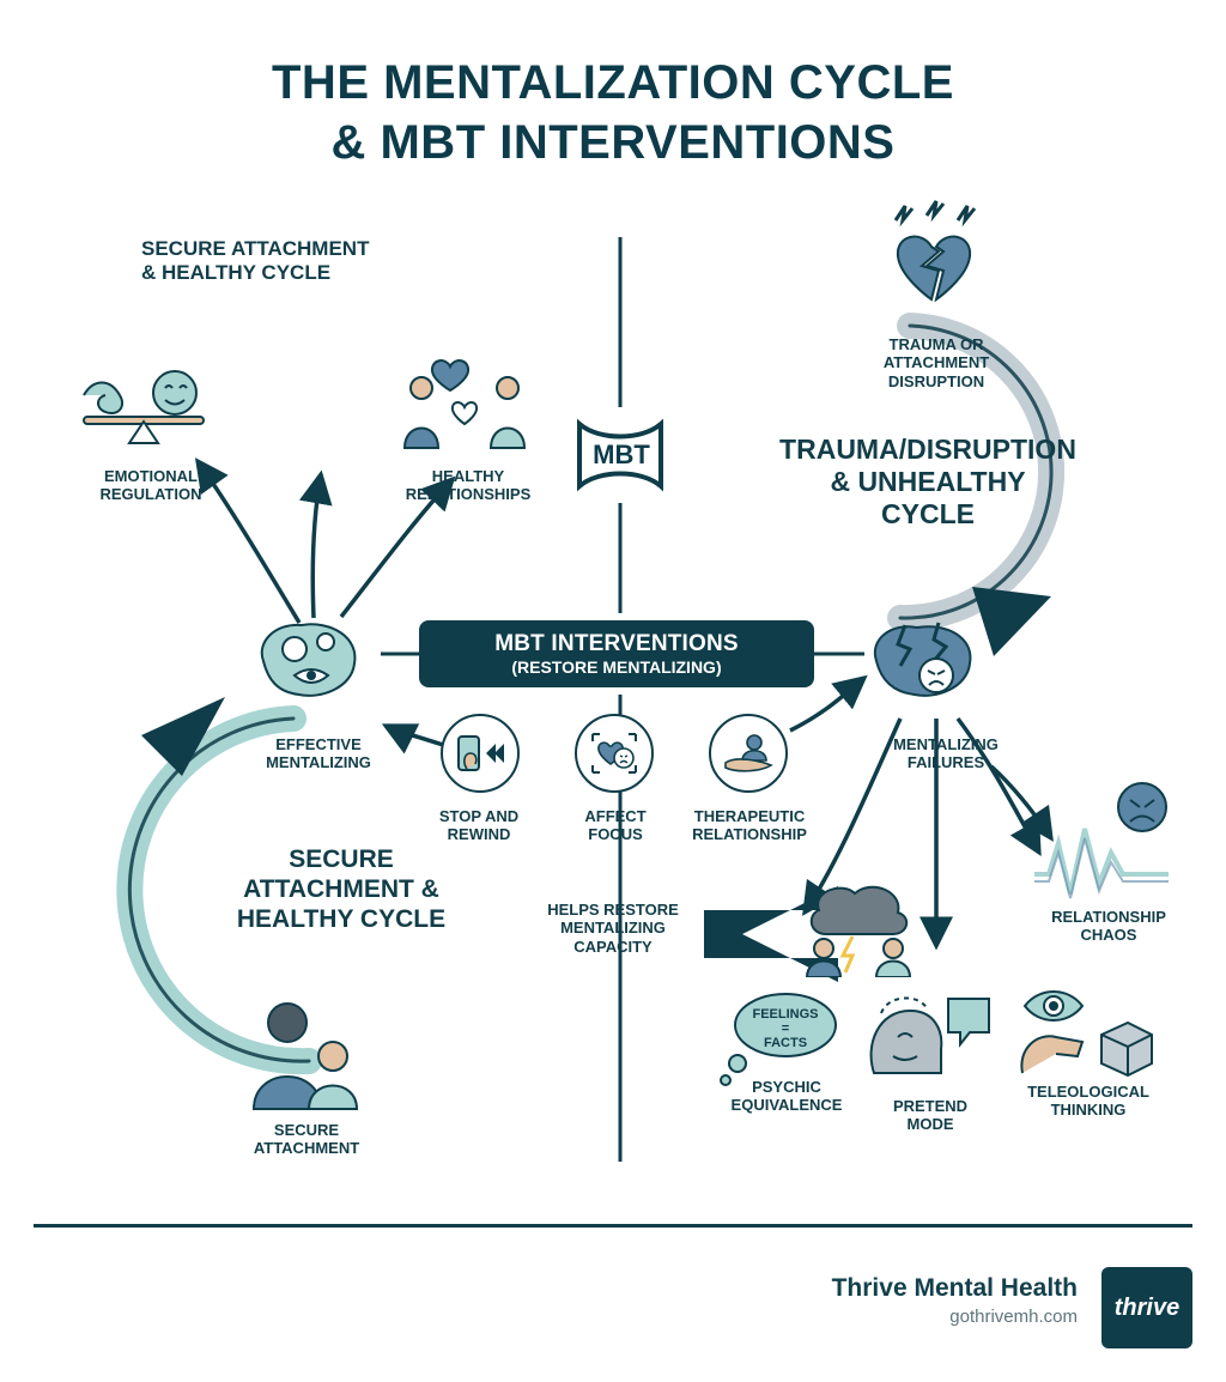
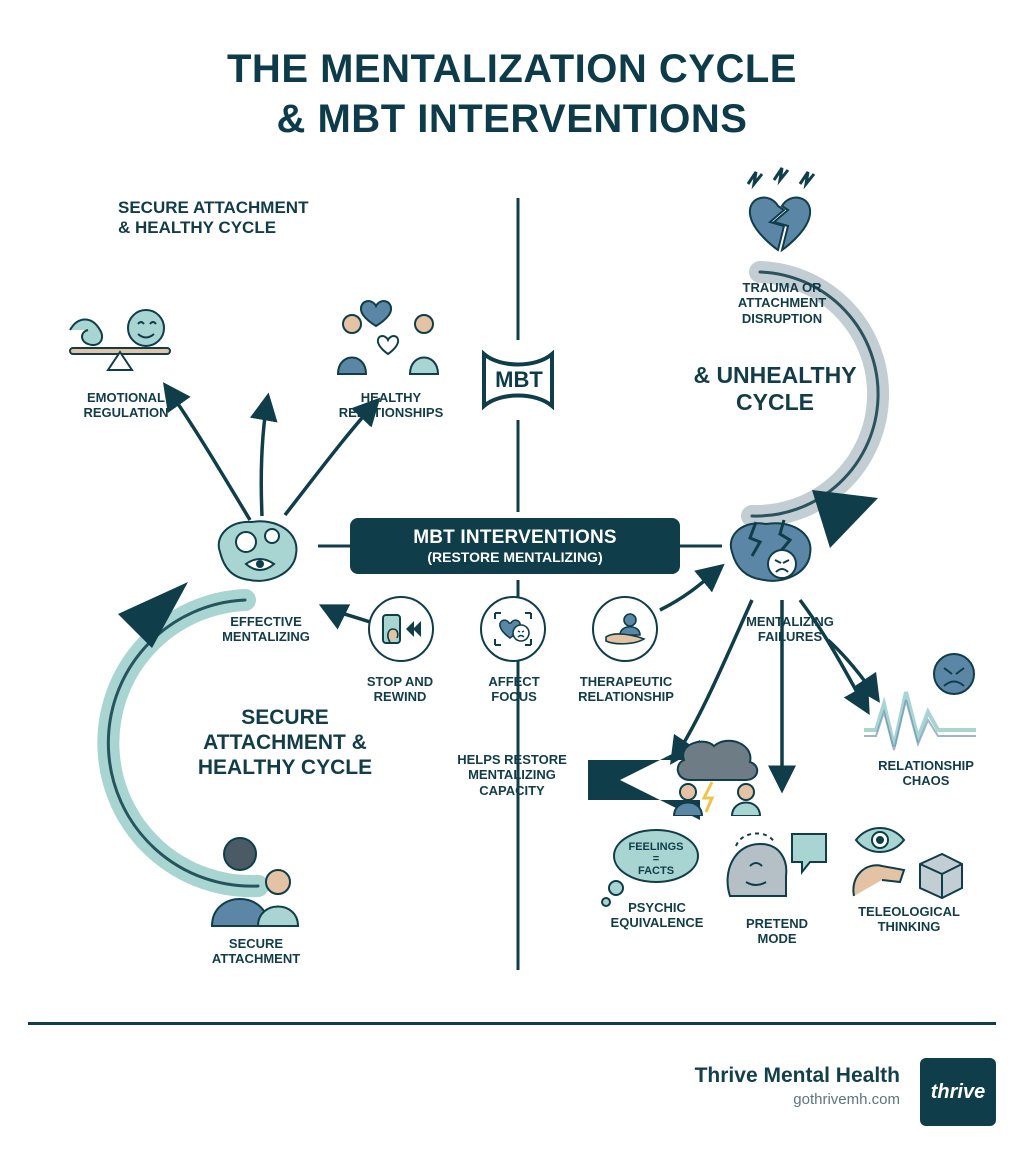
  THE MENTALIZATION CYCLE
  & MBT INTERVENTIONS
  SECURE ATTACHMENT
  & HEALTHY CYCLE
  MBT
- TRAUMA/DISRUPTION
  & UNHEALTHY
  CYCLE
  SECURE
  ATTACHMENT &
  HEALTHY CYCLE
  EMOTIONAL
  REGULATION
  HEALTHY
  RELATIONSHIPS
  EFFECTIVE
  MENTALIZING
  SECURE
  ATTACHMENT
  TRAUMA OR
  ATTACHMENT
  DISRUPTION
  MENTALIZING
  FAILURES
  RELATIONSHIP
  CHAOS
  FEELINGS
  =
  FACTS
  PSYCHIC
  EQUIVALENCE
  PRETEND
  MODE
  TELEOLOGICAL
  THINKING
  MBT INTERVENTIONS
  (RESTORE MENTALIZING)
  STOP AND
  REWIND
  AFFECT
  FOCUS
  THERAPEUTIC
  RELATIONSHIP
  HELPS RESTORE
  MENTALIZING
  CAPACITY
  Thrive Mental Health
  gothrivemh.com
  thrive
